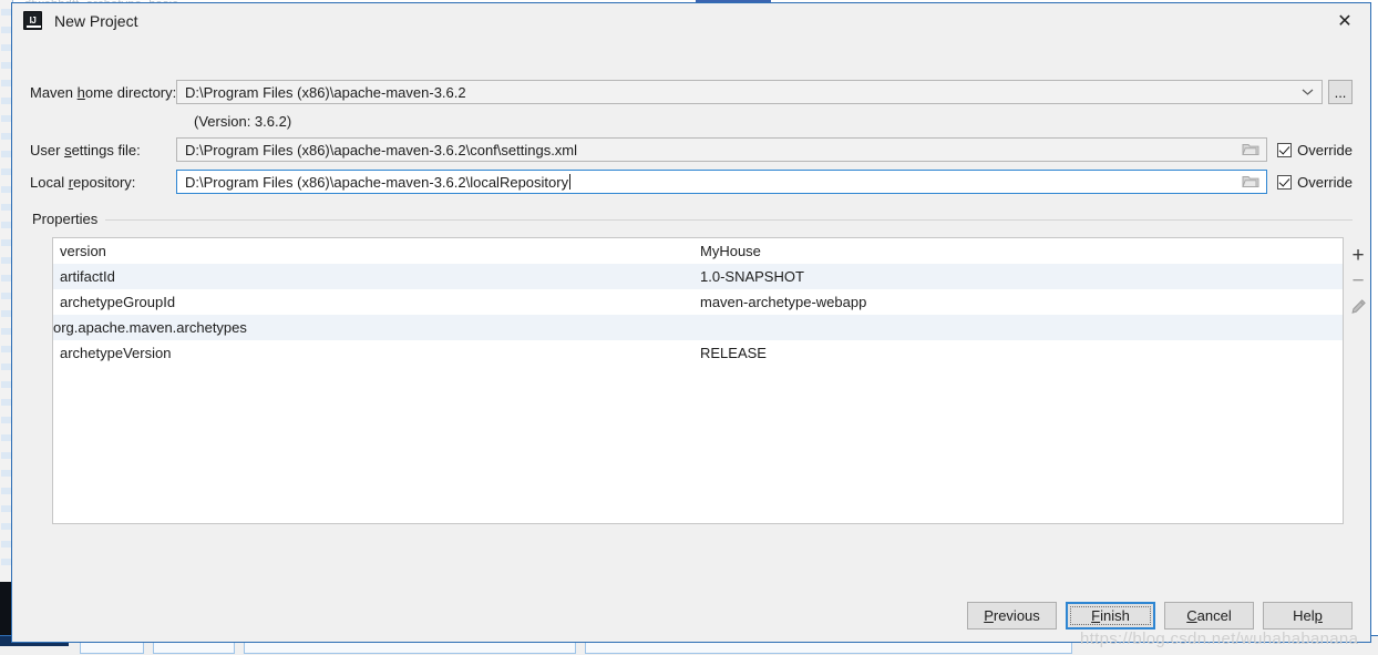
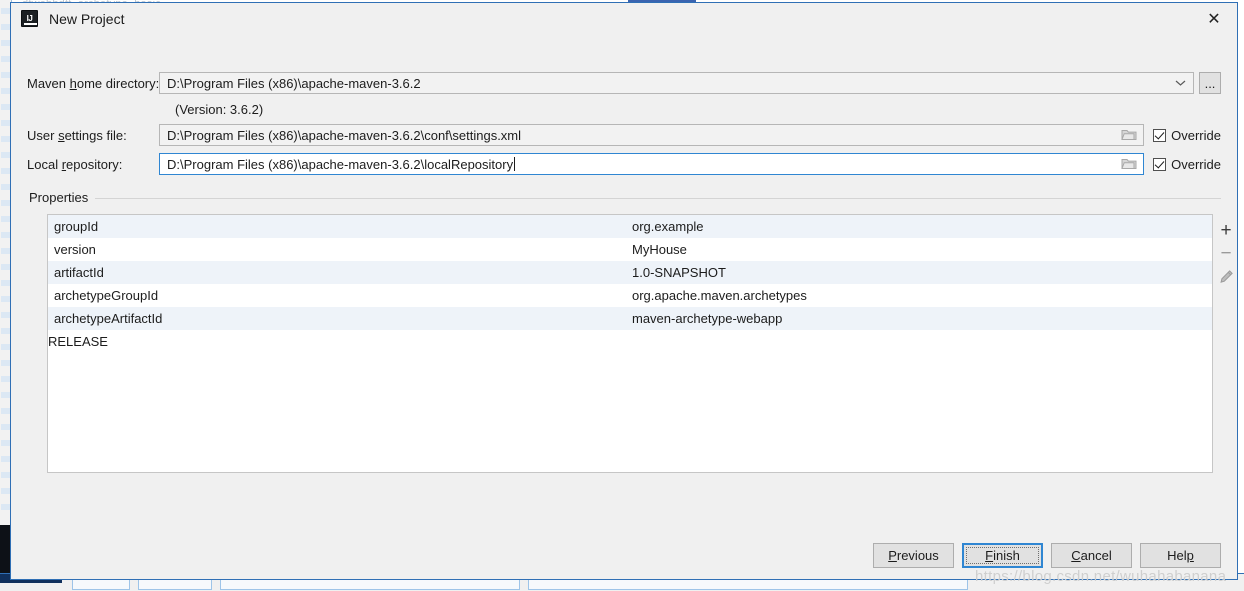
  New Project
  ✕
  Maven home directory:
  D:\Program Files (x86)\apache-maven-3.6.2
  ...
  (Version: 3.6.2)
  User settings file:
  D:\Program Files (x86)\apache-maven-3.6.2\conf\settings.xml
  Override
  Local repository:
  D:\Program Files (x86)\apache-maven-3.6.2\localRepository
  Override
  Properties
+ groupId
+ org.example
  version
  MyHouse
  artifactId
  1.0-SNAPSHOT
  archetypeGroupId
- maven-archetype-webapp
+ org.apache.maven.archetypes
+ archetypeArtifactId
- org.apache.maven.archetypes
+ maven-archetype-webapp
- archetypeVersion
  RELEASE
  +
  −
  Previous
  Finish
  Cancel
  Help
  https://blog.csdn.net/wuhahabanana
